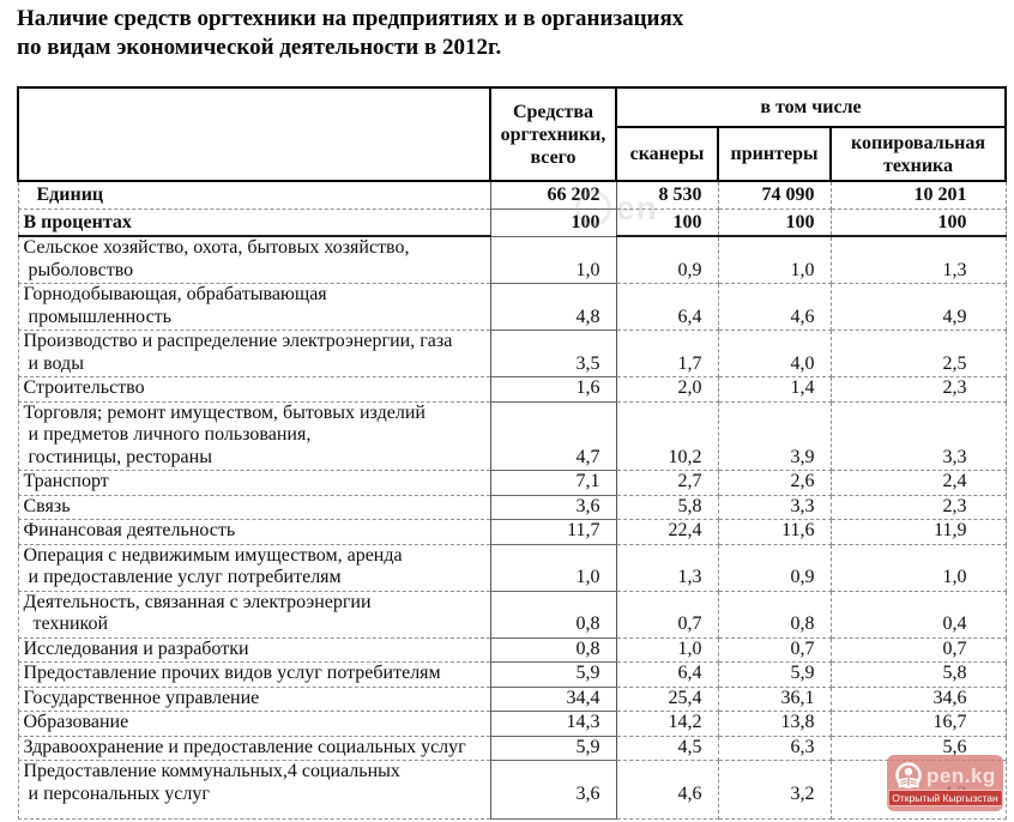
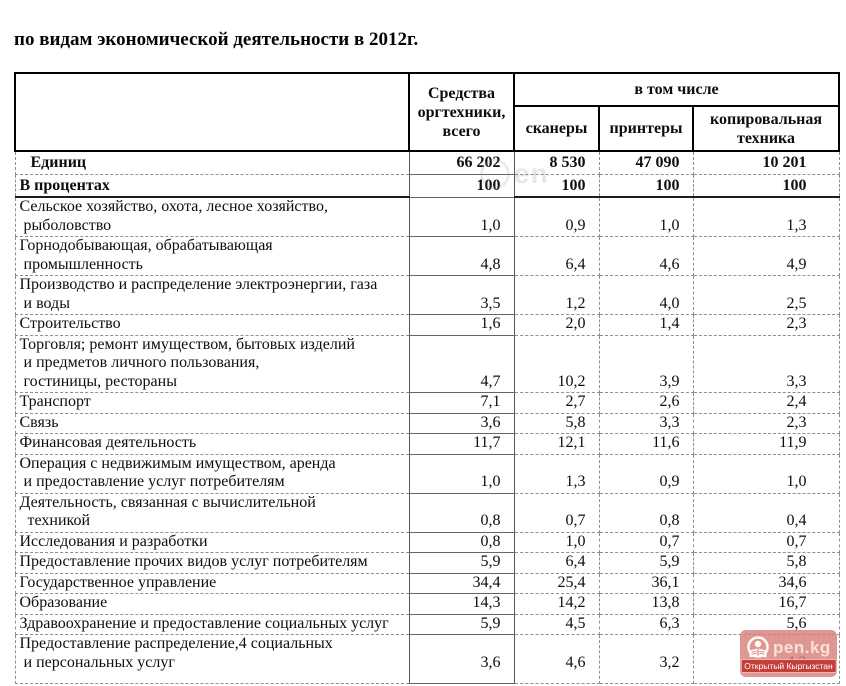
- Наличие средств оргтехники на предприятиях и в организациях
  по видам экономической деятельности в 2012г.
  	Средства оргтехники, всего	в том числе
  сканеры	принтеры	копировальная техника
- Единиц	66 202	8 530	74 090	10 201
+ Единиц	66 202	8 530	47 090	10 201
  В процентах	100	100	100	100
- Сельское хозяйство, охота, бытовых хозяйство, рыболовство	1,0	0,9	1,0	1,3
+ Сельское хозяйство, охота, лесное хозяйство, рыболовство	1,0	0,9	1,0	1,3
  Горнодобывающая, обрабатывающая промышленность	4,8	6,4	4,6	4,9
- Производство и распределение электроэнергии, газа и воды	3,5	1,7	4,0	2,5
+ Производство и распределение электроэнергии, газа и воды	3,5	1,2	4,0	2,5
  Строительство	1,6	2,0	1,4	2,3
  Торговля; ремонт имуществом, бытовых изделий и предметов личного пользования, гостиницы, рестораны	4,7	10,2	3,9	3,3
  Транспорт	7,1	2,7	2,6	2,4
  Связь	3,6	5,8	3,3	2,3
- Финансовая деятельность	11,7	22,4	11,6	11,9
+ Финансовая деятельность	11,7	12,1	11,6	11,9
  Операция с недвижимым имуществом, аренда и предоставление услуг потребителям	1,0	1,3	0,9	1,0
- Деятельность, связанная с электроэнергии техникой	0,8	0,7	0,8	0,4
+ Деятельность, связанная с вычислительной техникой	0,8	0,7	0,8	0,4
  Исследования и разработки	0,8	1,0	0,7	0,7
  Предоставление прочих видов услуг потребителям	5,9	6,4	5,9	5,8
  Государственное управление	34,4	25,4	36,1	34,6
  Образование	14,3	14,2	13,8	16,7
  Здравоохранение и предоставление социальных услуг	5,9	4,5	6,3	5,6
- Предоставление коммунальных,4 социальных и персональных услуг	3,6	4,6	3,2
+ Предоставление распределение,4 социальных и персональных услуг	3,6	4,6	3,2
  en
  pen.kg
  Открытый Кыргызстан
